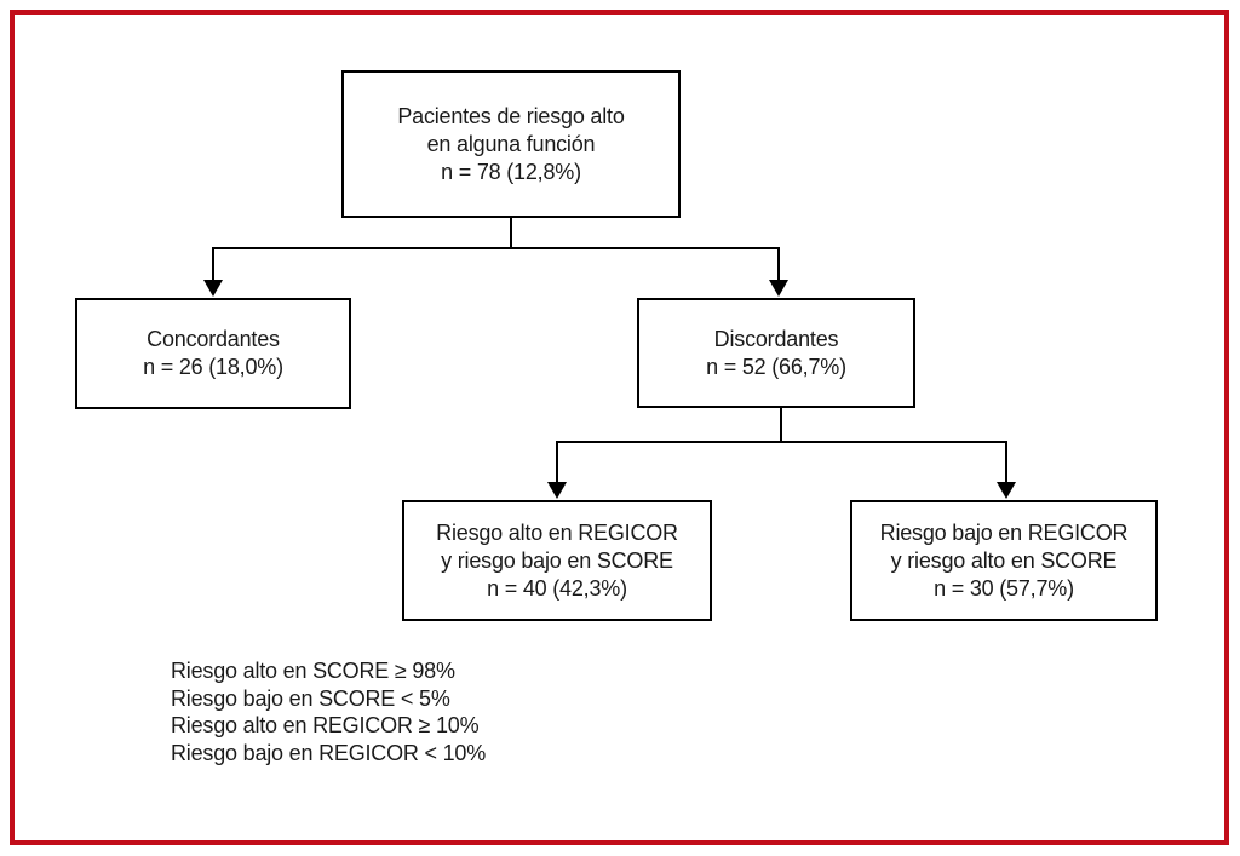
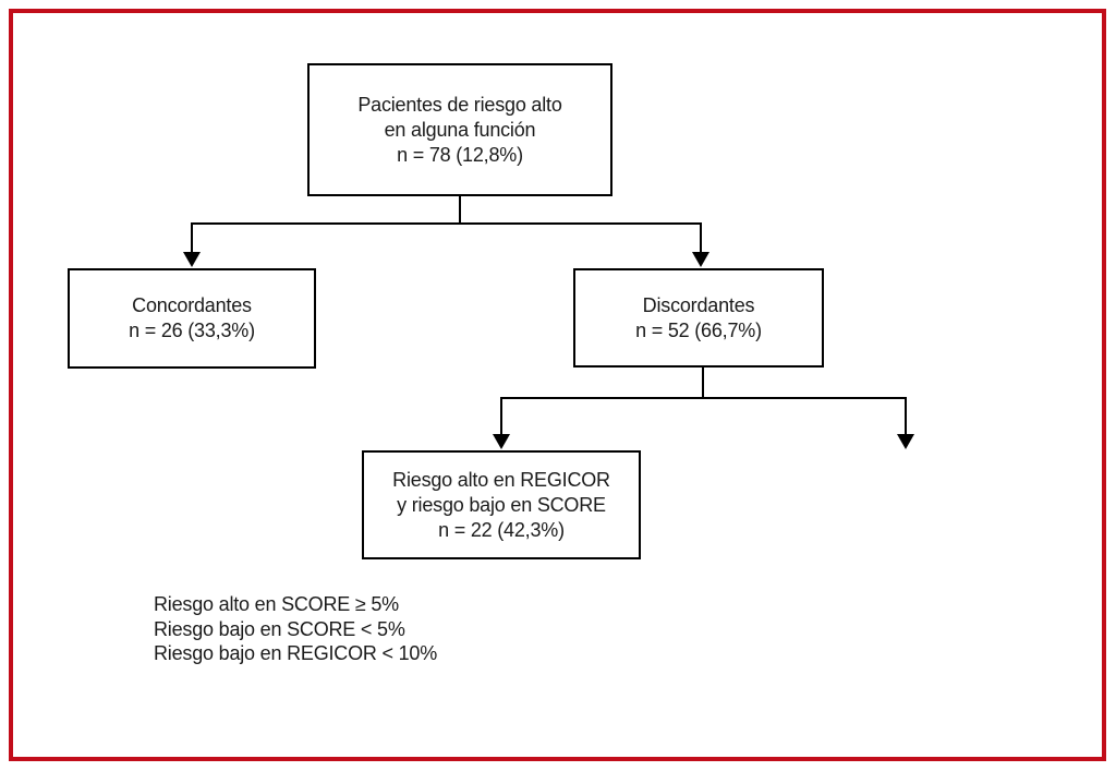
  Pacientes de riesgo alto
  en alguna función
  n = 78 (12,8%)
  Concordantes
- n = 26 (18,0%)
+ n = 26 (33,3%)
  Discordantes
  n = 52 (66,7%)
  Riesgo alto en REGICOR
  y riesgo bajo en SCORE
- n = 40 (42,3%)
+ n = 22 (42,3%)
- Riesgo bajo en REGICOR
- y riesgo alto en SCORE
- n = 30 (57,7%)
- Riesgo alto en SCORE ≥ 98%
+ Riesgo alto en SCORE ≥ 5%
  Riesgo bajo en SCORE < 5%
- Riesgo alto en REGICOR ≥ 10%
  Riesgo bajo en REGICOR < 10%
